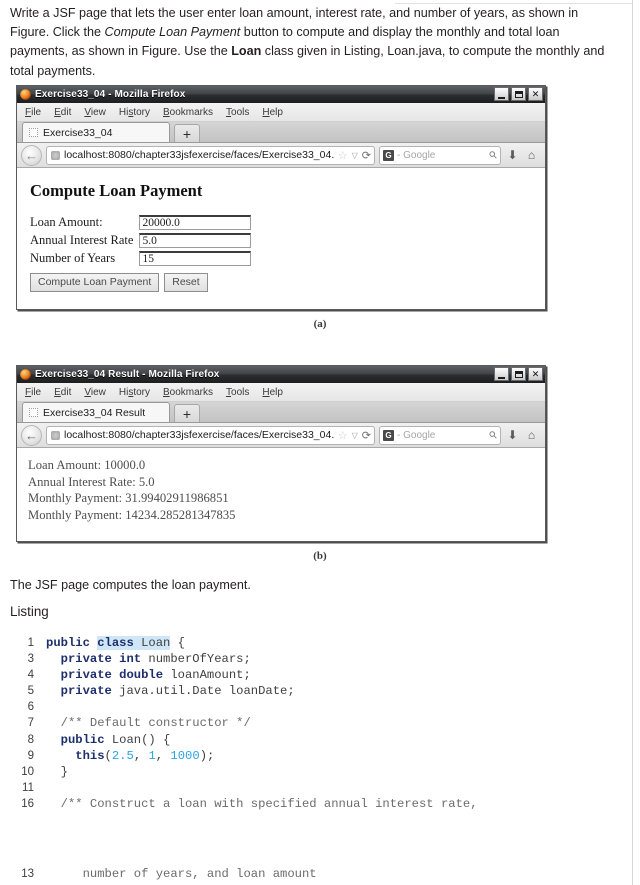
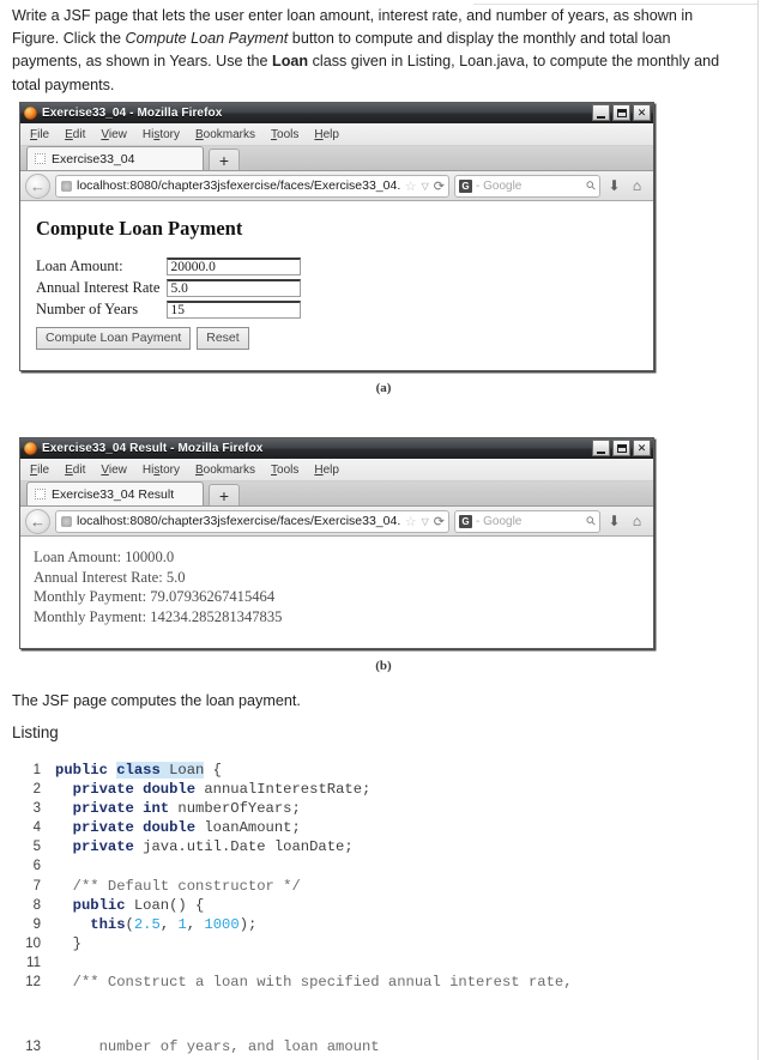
- Write a JSF page that lets the user enter loan amount, interest rate, and number of years, as shown in Figure. Click the Compute Loan Payment button to compute and display the monthly and total loan payments, as shown in Figure. Use the Loan class given in Listing, Loan.java, to compute the monthly and total payments.
+ Write a JSF page that lets the user enter loan amount, interest rate, and number of years, as shown in Figure. Click the Compute Loan Payment button to compute and display the monthly and total loan payments, as shown in Years. Use the Loan class given in Listing, Loan.java, to compute the monthly and total payments.
  Exercise33_04 - Mozilla Firefox
  ✕
  File
  Edit
  View
  History
  Bookmarks
  Tools
  Help
  Exercise33_04
  +
  ←
  localhost:8080/chapter33jsfexercise/faces/Exercise33_04.
  ☆
  ▽
  ⟳
  G
  - Google
  ⬇
  ⌂
  Compute Loan Payment
  Loan Amount:	20000.0
  Annual Interest Rate	5.0
  Number of Years	15
  Compute Loan Payment
  Reset
  (a)
  Exercise33_04 Result - Mozilla Firefox
  ✕
  File
  Edit
  View
  History
  Bookmarks
  Tools
  Help
  Exercise33_04 Result
  +
  ←
  localhost:8080/chapter33jsfexercise/faces/Exercise33_04.
  ☆
  ▽
  ⟳
  G
  - Google
  ⬇
  ⌂
  Loan Amount: 10000.0
  Annual Interest Rate: 5.0
- Monthly Payment: 31.99402911986851
+ Monthly Payment: 79.07936267415464
  Monthly Payment: 14234.285281347835
  (b)
  The JSF page computes the loan payment.
  Listing
  1
  public class Loan {
+ 2
+ private double annualInterestRate;
  3
  private int numberOfYears;
  4
  private double loanAmount;
  5
  private java.util.Date loanDate;
  6
  7
  /** Default constructor */
  8
  public Loan() {
  9
  this(2.5, 1, 1000);
  10
  }
  11
- 16
+ 12
  /** Construct a loan with specified annual interest rate,
  13
  number of years, and loan amount
